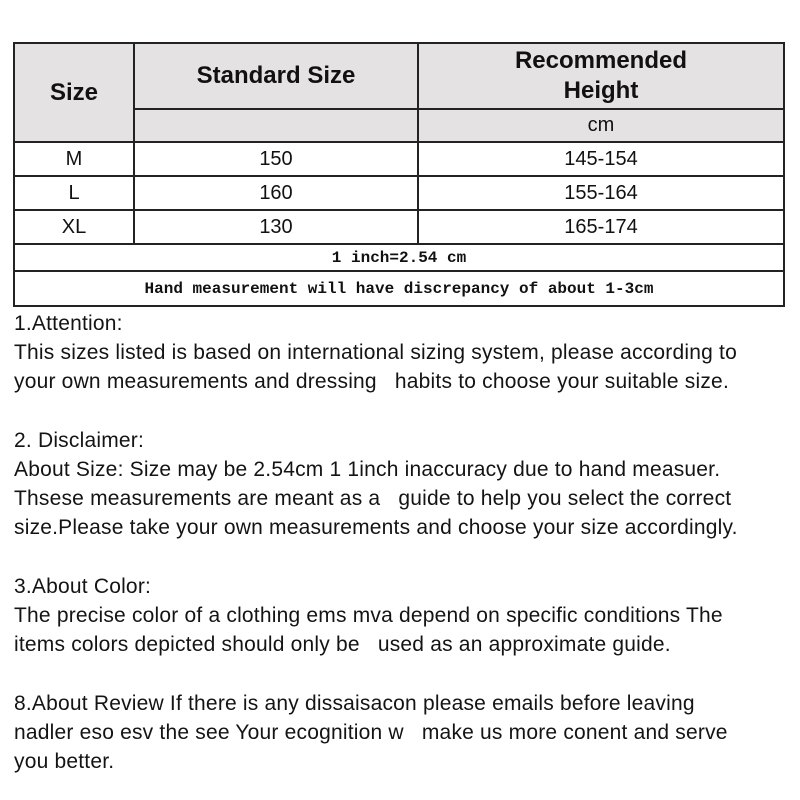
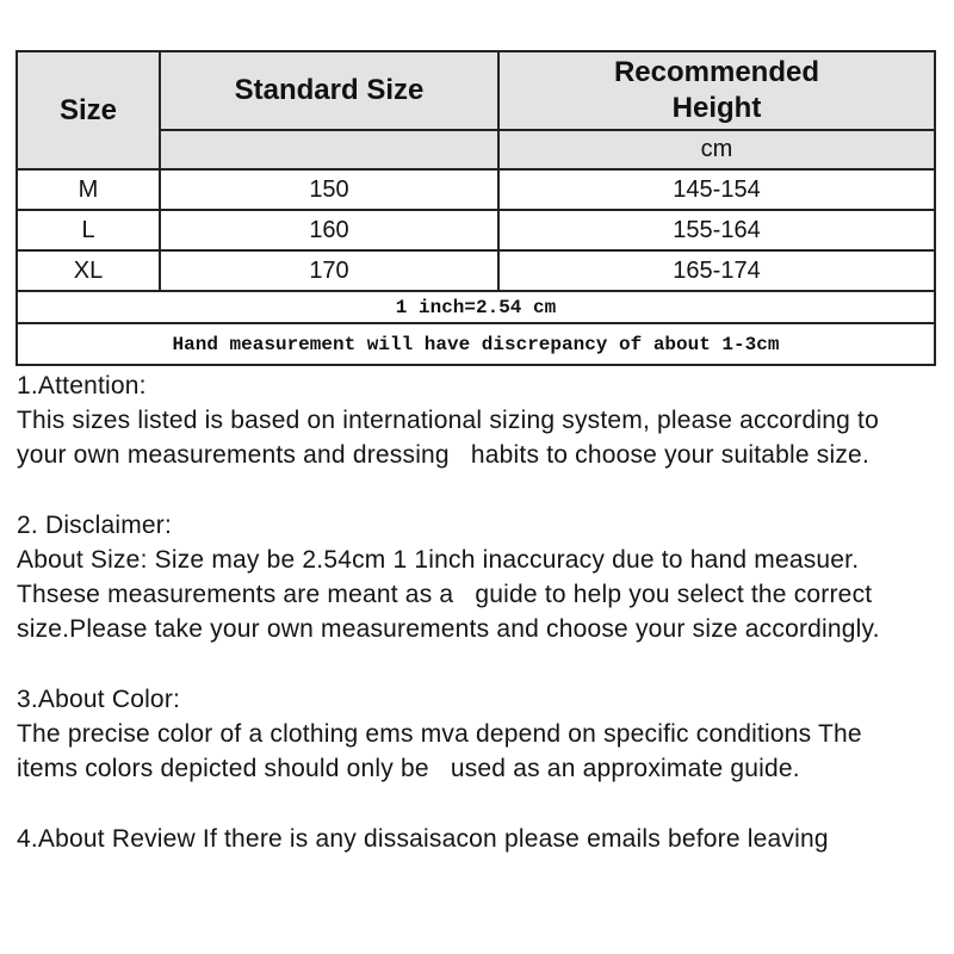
  Size	Standard Size	Recommended Height
  	cm
  M	150	145-154
  L	160	155-164
- XL	130	165-174
+ XL	170	165-174
  1 inch=2.54 cm
  Hand measurement will have discrepancy of about 1-3cm
  1.Attention:
  This sizes listed is based on international sizing system, please according to
  your own measurements and dressing habits to choose your suitable size.
  2. Disclaimer:
  About Size: Size may be 2.54cm 1 1inch inaccuracy due to hand measuer.
  Thsese measurements are meant as a guide to help you select the correct
  size.Please take your own measurements and choose your size accordingly.
  3.About Color:
  The precise color of a clothing ems mva depend on specific conditions The
  items colors depicted should only be used as an approximate guide.
- 8.About Review If there is any dissaisacon please emails before leaving
+ 4.About Review If there is any dissaisacon please emails before leaving
- nadler eso esv the see Your ecognition w make us more conent and serve
- you better.
